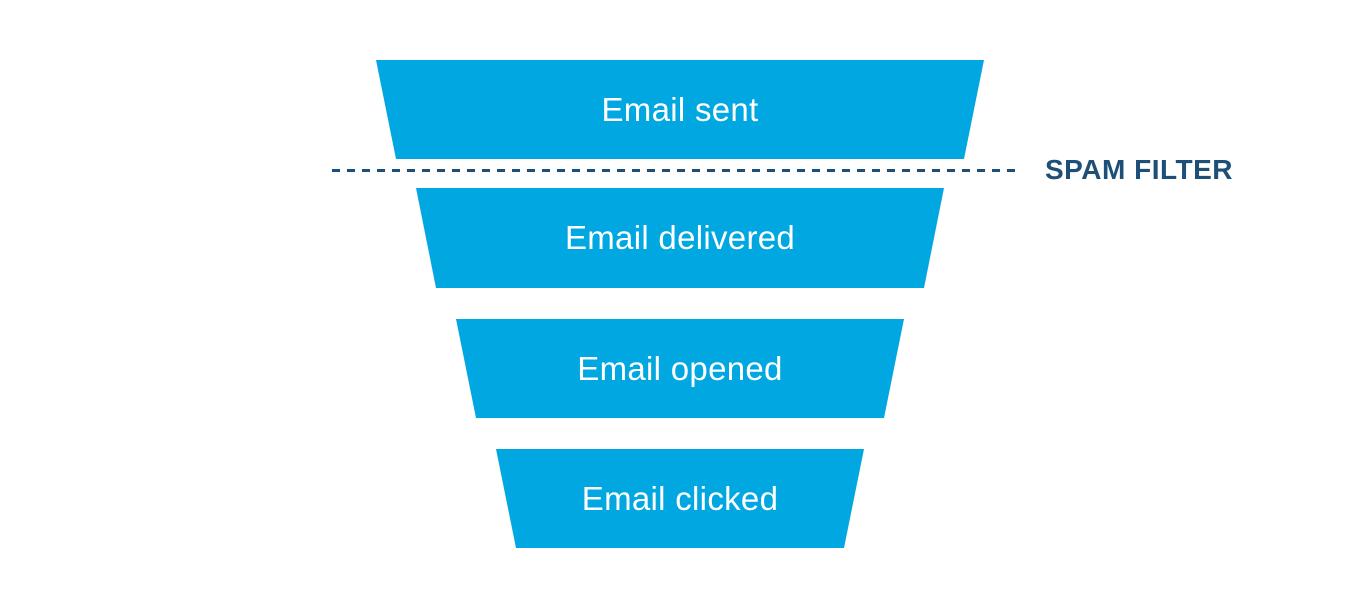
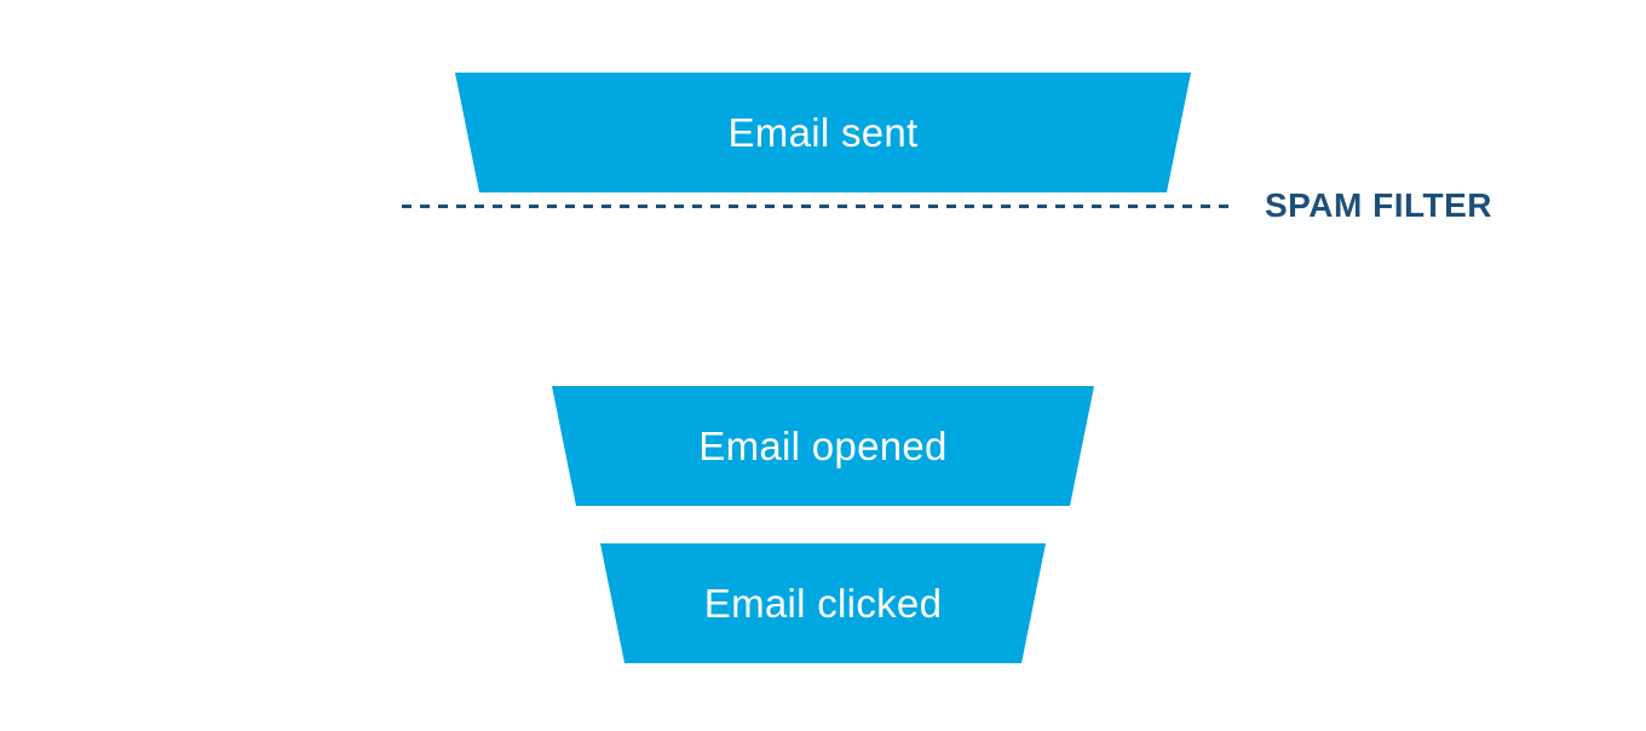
  Email sent
- Email delivered
  Email opened
  Email clicked
  SPAM FILTER
